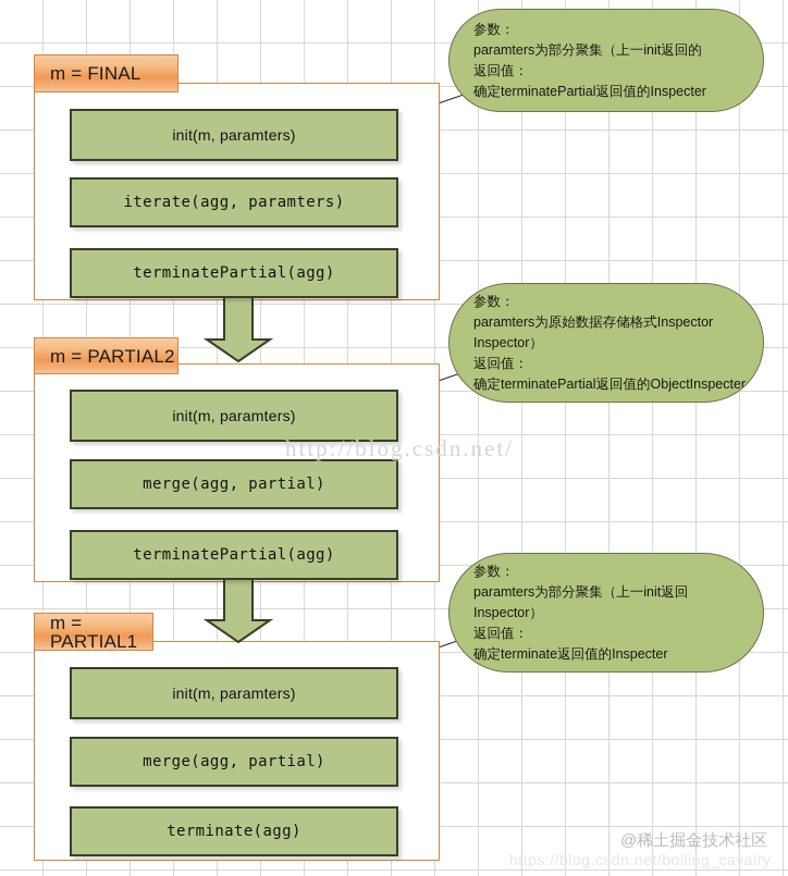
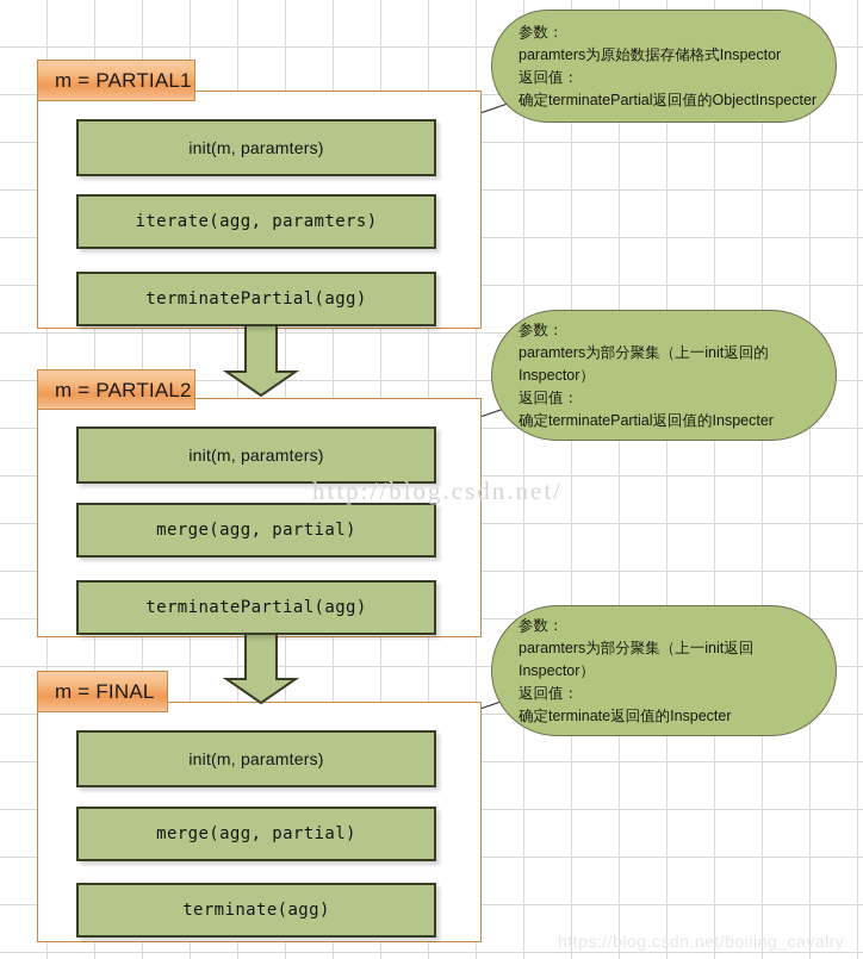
- m = FINAL
+ m = PARTIAL1
  init(m, paramters)
  iterate(agg, paramters)
  terminatePartial(agg)
  m = PARTIAL2
  init(m, paramters)
  merge(agg, partial)
  terminatePartial(agg)
- m = PARTIAL1
+ m = FINAL
  init(m, paramters)
  merge(agg, partial)
  terminate(agg)
  参数：
- paramters为部分聚集（上一init返回的
+ paramters为原始数据存储格式Inspector
  返回值：
- 确定terminatePartial返回值的Inspecter
+ 确定terminatePartial返回值的ObjectInspecter
  参数：
- paramters为原始数据存储格式Inspector
+ paramters为部分聚集（上一init返回的
  Inspector）
  返回值：
- 确定terminatePartial返回值的ObjectInspecter
+ 确定terminatePartial返回值的Inspecter
  参数：
  paramters为部分聚集（上一init返回
  Inspector）
  返回值：
  确定terminate返回值的Inspecter
  http://blog.csdn.net/
- @稀土掘金技术社区
  https://blog.csdn.net/boiling_cavalry
